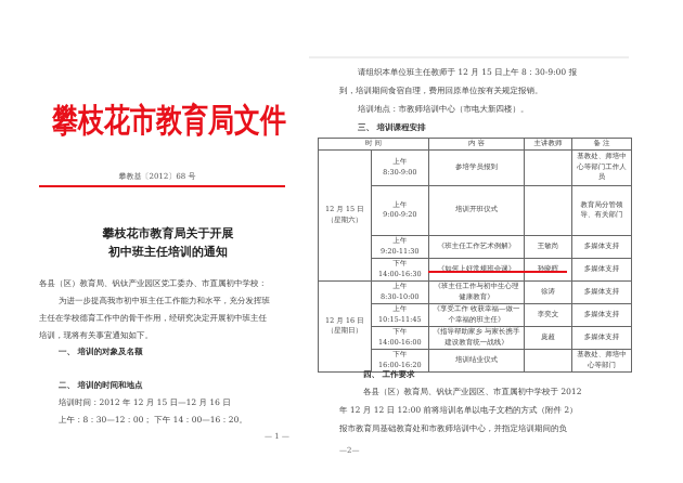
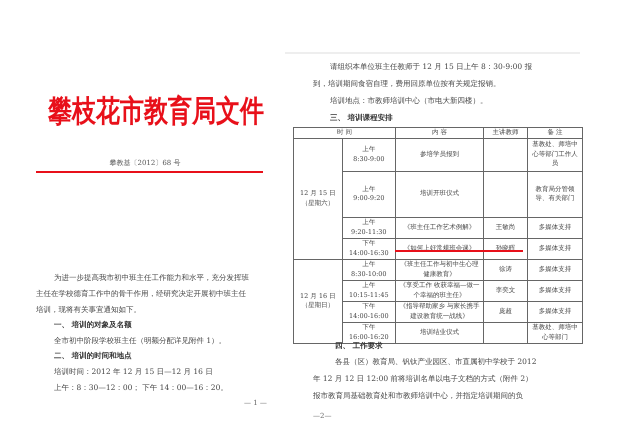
  攀枝花市教育局文件
  攀教基〔2012〕68 号
- 攀枝花市教育局关于开展
- 初中班主任培训的通知
- 各县（区）教育局、钒钛产业园区党工委办、市直属初中学校：
  为进一步提高我市初中班主任工作能力和水平，充分发挥班
  主任在学校德育工作中的骨干作用，经研究决定开展初中班主任
  培训，现将有关事宜通知如下。
  一、 培训的对象及名额
+ 全市初中阶段学校班主任（明额分配详见附件 1）。
  二、 培训的时间和地点
  培训时间：2012 年 12 月 15 日—12 月 16 日
  上午：8：30—12：00； 下午 14：00—16：20。
  — 1 —
  请组织本单位班主任教师于 12 月 15 日上午 8：30-9:00 报
  到，培训期间食宿自理，费用回原单位按有关规定报销。
  培训地点：市教师培训中心（市电大新四楼）。
  三、 培训课程安排
  时 间	内 容	主讲教师	备 注
  12 月 15 日 （星期六）	上午8:30-9:00	参培学员报到		基教处、师培中心等部门工作人员
  上午9:00-9:20	培训开班仪式		教育局分管领导、有关部门
  上午9:20-11:30	《班主任工作艺术例解》	王敏尚	多媒体支持
  下午14:00-16:30	《如何上好常规班会课》	孙晓晖	多媒体支持
  12 月 16 日 （星期日）	上午8:30-10:00	《班主任工作与初中生心理健康教育》	徐涛	多媒体支持
  上午10:15-11:45	《享受工作 收获幸福—做一个幸福的班主任》	李奕文	多媒体支持
  下午14:00-16:00	《指导帮助家乡 与家长携手建设教育统一战线》	庞超	多媒体支持
  下午16:00-16:20	培训结业仪式		基教处、师培中心等部门
  四、 工作要求
  各县（区）教育局、钒钛产业园区、市直属初中学校于 2012
  年 12 月 12 日 12:00 前将培训名单以电子文档的方式（附件 2）
  报市教育局基础教育处和市教师培训中心，并指定培训期间的负
  —2—
